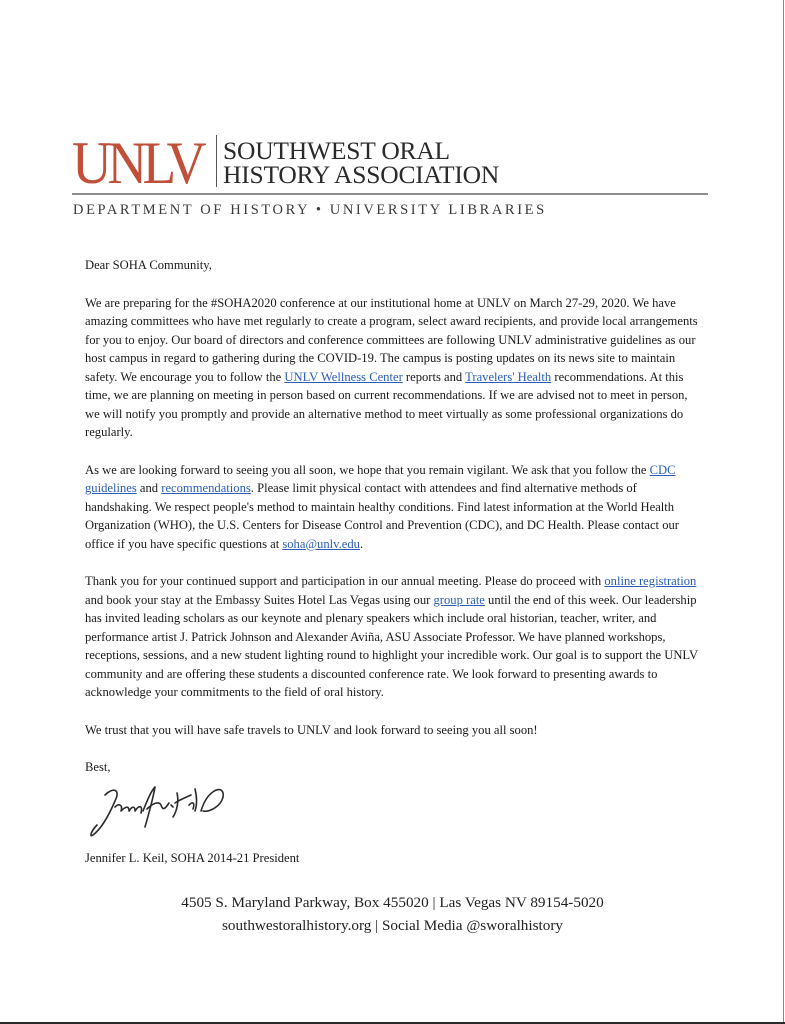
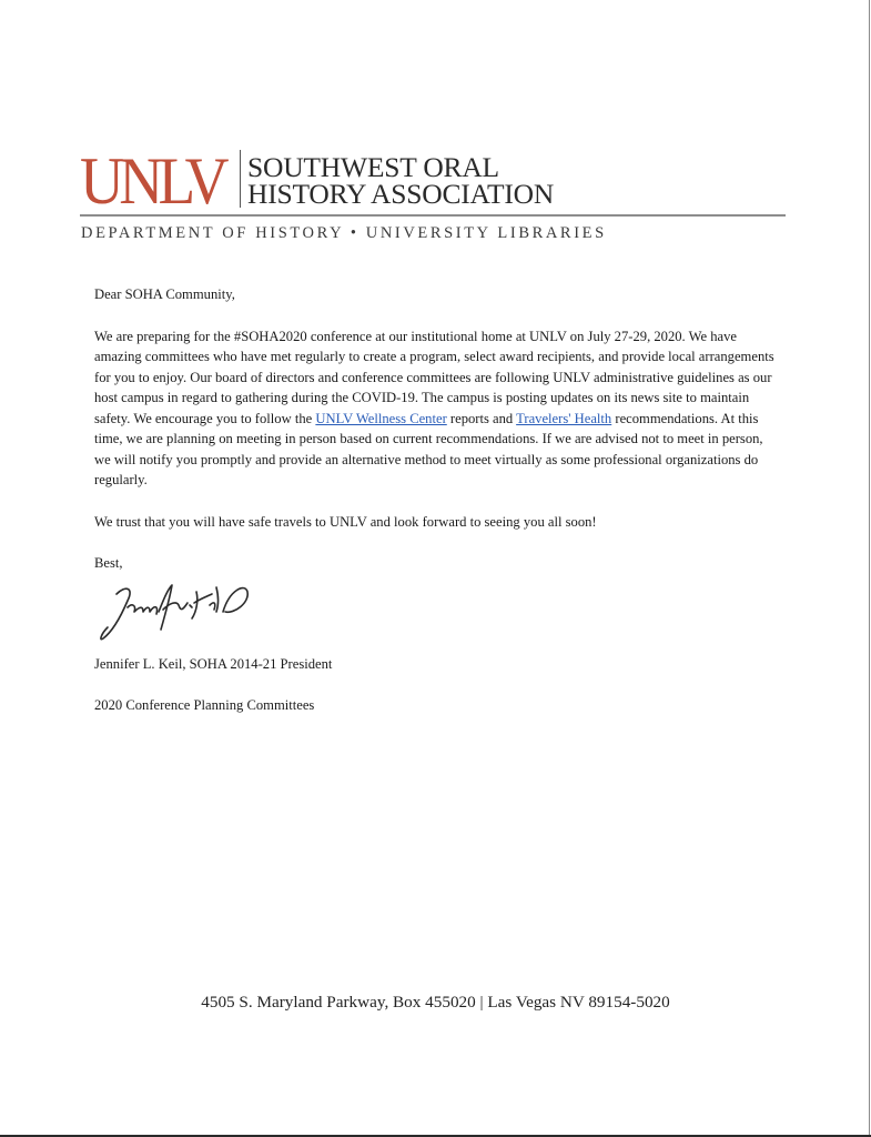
  UNLV
  SOUTHWEST ORAL
  HISTORY ASSOCIATION
  DEPARTMENT OF HISTORY • UNIVERSITY LIBRARIES
  Dear SOHA Community,
- We are preparing for the #SOHA2020 conference at our institutional home at UNLV on March 27-29, 2020. We have amazing committees who have met regularly to create a program, select award recipients, and provide local arrangements for you to enjoy. Our board of directors and conference committees are following UNLV administrative guidelines as our host campus in regard to gathering during the COVID-19. The campus is posting updates on its news site to maintain safety. We encourage you to follow the UNLV Wellness Center reports and Travelers' Health recommendations. At this time, we are planning on meeting in person based on current recommendations. If we are advised not to meet in person, we will notify you promptly and provide an alternative method to meet virtually as some professional organizations do regularly.
+ We are preparing for the #SOHA2020 conference at our institutional home at UNLV on July 27-29, 2020. We have amazing committees who have met regularly to create a program, select award recipients, and provide local arrangements for you to enjoy. Our board of directors and conference committees are following UNLV administrative guidelines as our host campus in regard to gathering during the COVID-19. The campus is posting updates on its news site to maintain safety. We encourage you to follow the UNLV Wellness Center reports and Travelers' Health recommendations. At this time, we are planning on meeting in person based on current recommendations. If we are advised not to meet in person, we will notify you promptly and provide an alternative method to meet virtually as some professional organizations do regularly.
- As we are looking forward to seeing you all soon, we hope that you remain vigilant. We ask that you follow the CDC guidelines and recommendations. Please limit physical contact with attendees and find alternative methods of handshaking. We respect people's method to maintain healthy conditions. Find latest information at the World Health Organization (WHO), the U.S. Centers for Disease Control and Prevention (CDC), and DC Health. Please contact our office if you have specific questions at soha@unlv.edu.
- Thank you for your continued support and participation in our annual meeting. Please do proceed with online registration and book your stay at the Embassy Suites Hotel Las Vegas using our group rate until the end of this week. Our leadership has invited leading scholars as our keynote and plenary speakers which include oral historian, teacher, writer, and performance artist J. Patrick Johnson and Alexander Aviña, ASU Associate Professor. We have planned workshops, receptions, sessions, and a new student lighting round to highlight your incredible work. Our goal is to support the UNLV community and are offering these students a discounted conference rate. We look forward to presenting awards to acknowledge your commitments to the field of oral history.
  We trust that you will have safe travels to UNLV and look forward to seeing you all soon!
  Best,
  Jennifer L. Keil, SOHA 2014-21 President
+ 2020 Conference Planning Committees
  4505 S. Maryland Parkway, Box 455020 | Las Vegas NV 89154-5020
- southwestoralhistory.org | Social Media @sworalhistory
